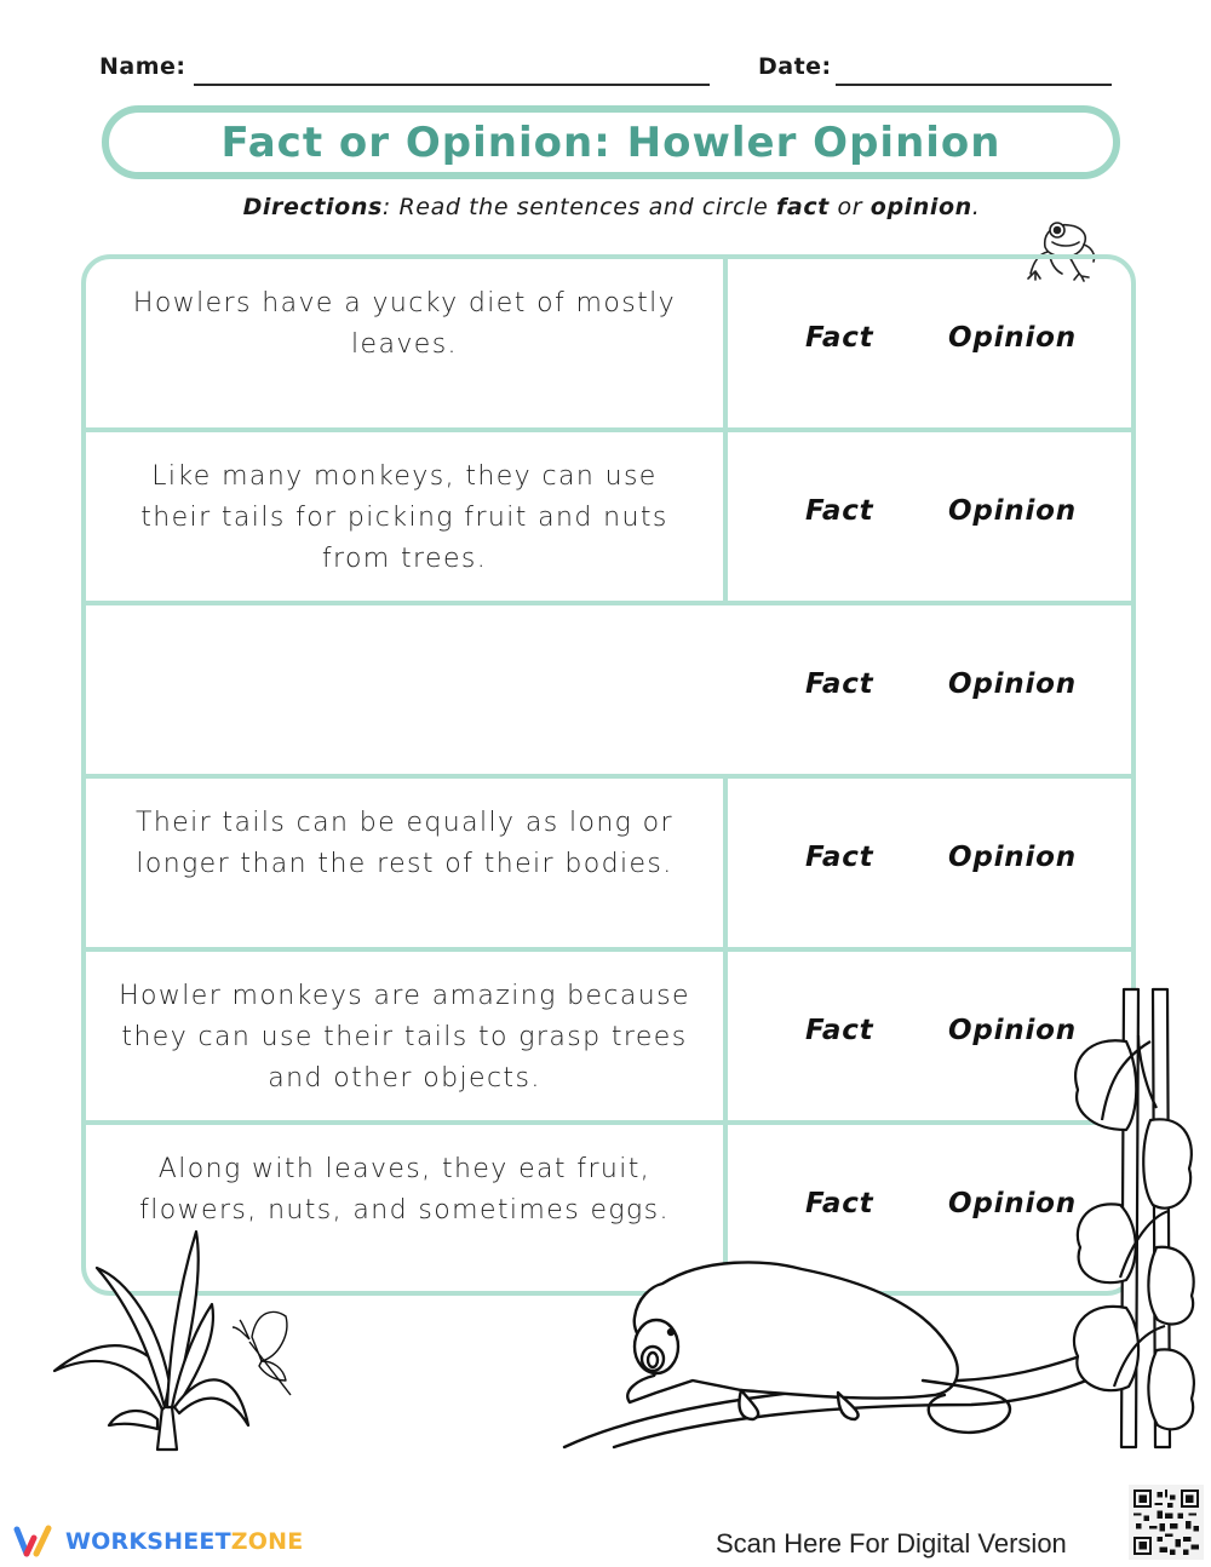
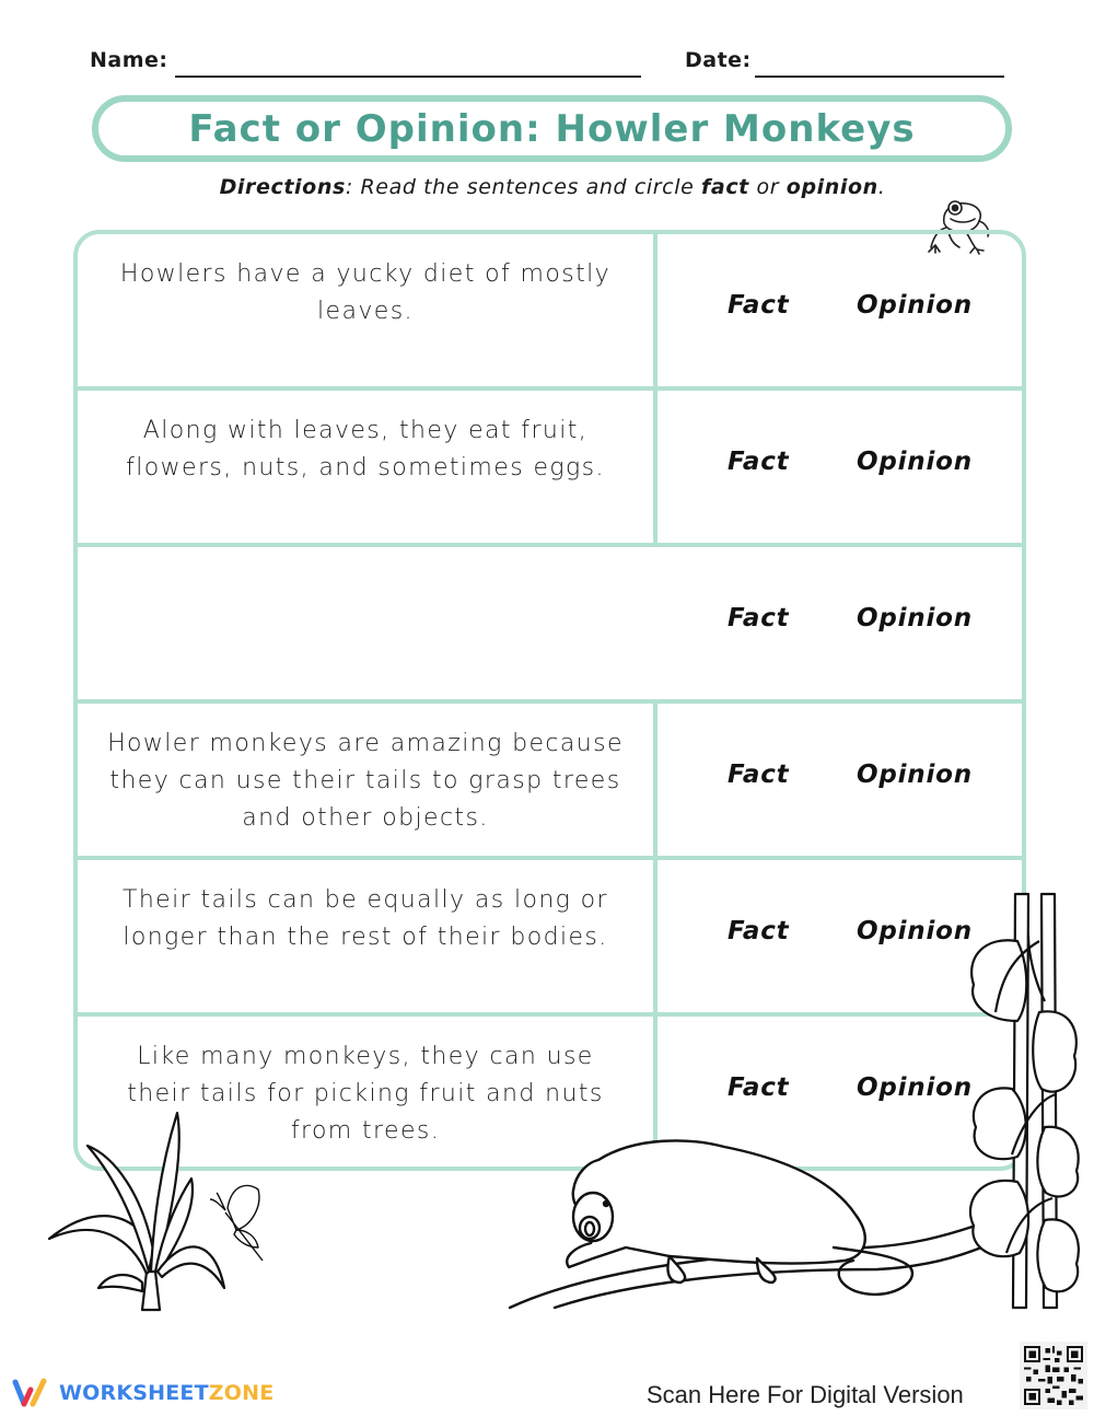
  Name:
  Date:
- Fact or Opinion: Howler Opinion
+ Fact or Opinion: Howler Monkeys
  Directions: Read the sentences and circle fact or opinion.
  Howlers have a yucky diet of mostly leaves.
  Fact
  Opinion
- Like many monkeys, they can use their tails for picking fruit and nuts from trees.
+ Along with leaves, they eat fruit, flowers, nuts, and sometimes eggs.
  Fact
  Opinion
  Fact
  Opinion
- Their tails can be equally as long or longer than the rest of their bodies.
+ Howler monkeys are amazing because they can use their tails to grasp trees and other objects.
  Fact
  Opinion
- Howler monkeys are amazing because they can use their tails to grasp trees and other objects.
+ Their tails can be equally as long or longer than the rest of their bodies.
  Fact
  Opinion
- Along with leaves, they eat fruit, flowers, nuts, and sometimes eggs.
+ Like many monkeys, they can use their tails for picking fruit and nuts from trees.
  Fact
  Opinion
  WORKSHEETZONE
  Scan Here For Digital Version
